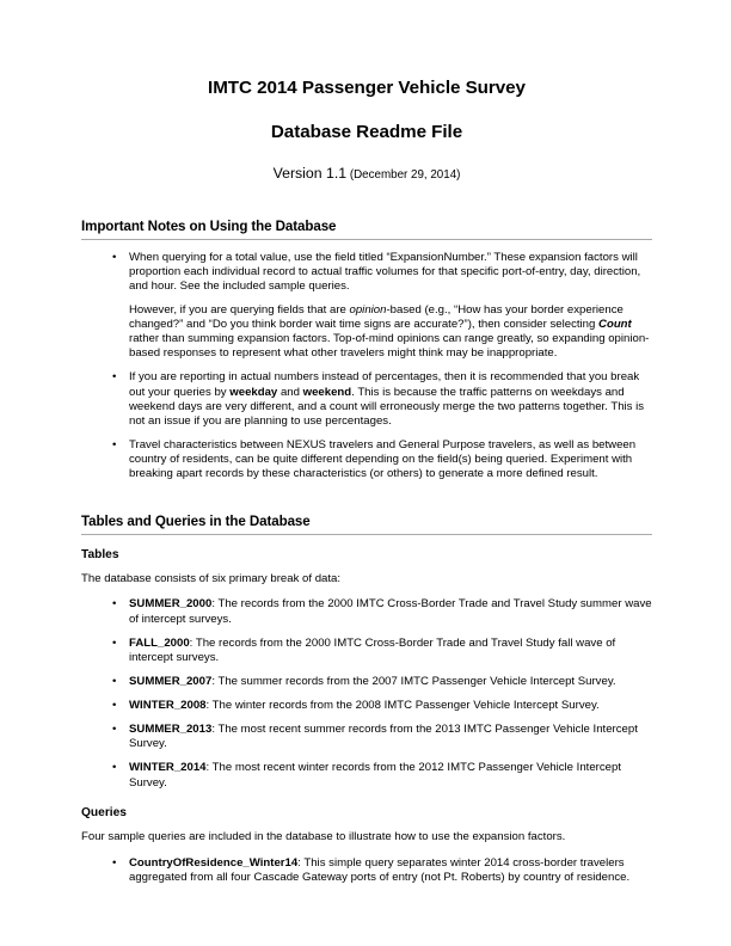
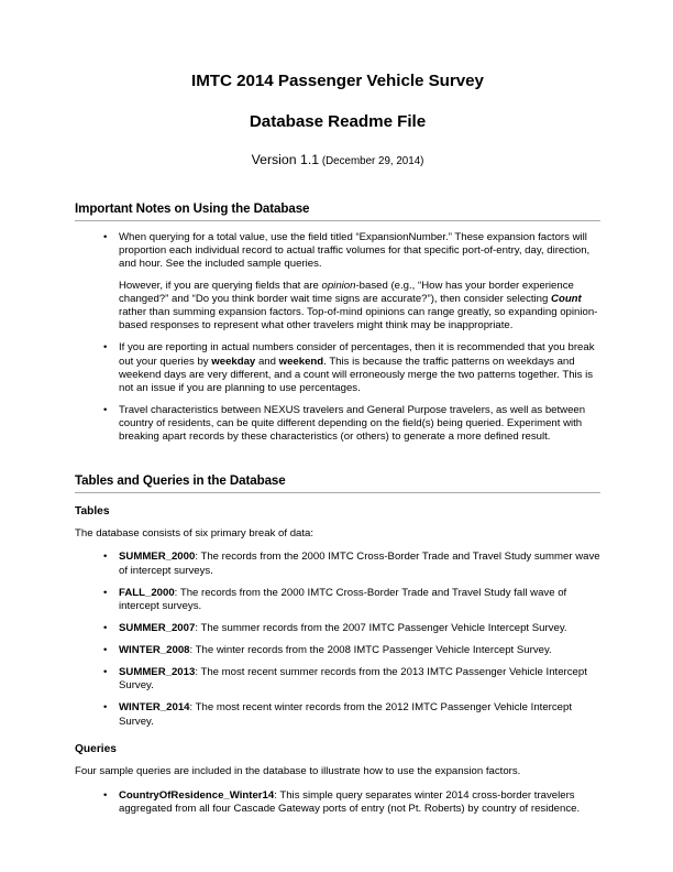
  IMTC 2014 Passenger Vehicle Survey
  Database Readme File
  Version 1.1 (December 29, 2014)
  Important Notes on Using the Database
  •
  When querying for a total value, use the field titled “ExpansionNumber.” These expansion factors will proportion each individual record to actual traffic volumes for that specific port-of-entry, day, direction, and hour. See the included sample queries.
  However, if you are querying fields that are opinion-based (e.g., “How has your border experience changed?” and “Do you think border wait time signs are accurate?”), then consider selecting Count rather than summing expansion factors. Top-of-mind opinions can range greatly, so expanding opinion-based responses to represent what other travelers might think may be inappropriate.
  •
- If you are reporting in actual numbers instead of percentages, then it is recommended that you break out your queries by weekday and weekend. This is because the traffic patterns on weekdays and weekend days are very different, and a count will erroneously merge the two patterns together. This is not an issue if you are planning to use percentages.
+ If you are reporting in actual numbers consider of percentages, then it is recommended that you break out your queries by weekday and weekend. This is because the traffic patterns on weekdays and weekend days are very different, and a count will erroneously merge the two patterns together. This is not an issue if you are planning to use percentages.
  •
  Travel characteristics between NEXUS travelers and General Purpose travelers, as well as between country of residents, can be quite different depending on the field(s) being queried. Experiment with breaking apart records by these characteristics (or others) to generate a more defined result.
  Tables and Queries in the Database
  Tables
  The database consists of six primary break of data:
  •
  SUMMER_2000: The records from the 2000 IMTC Cross-Border Trade and Travel Study summer wave of intercept surveys.
  •
  FALL_2000: The records from the 2000 IMTC Cross-Border Trade and Travel Study fall wave of intercept surveys.
  •
  SUMMER_2007: The summer records from the 2007 IMTC Passenger Vehicle Intercept Survey.
  •
  WINTER_2008: The winter records from the 2008 IMTC Passenger Vehicle Intercept Survey.
  •
  SUMMER_2013: The most recent summer records from the 2013 IMTC Passenger Vehicle Intercept Survey.
  •
  WINTER_2014: The most recent winter records from the 2012 IMTC Passenger Vehicle Intercept Survey.
  Queries
  Four sample queries are included in the database to illustrate how to use the expansion factors.
  •
  CountryOfResidence_Winter14: This simple query separates winter 2014 cross-border travelers aggregated from all four Cascade Gateway ports of entry (not Pt. Roberts) by country of residence.
